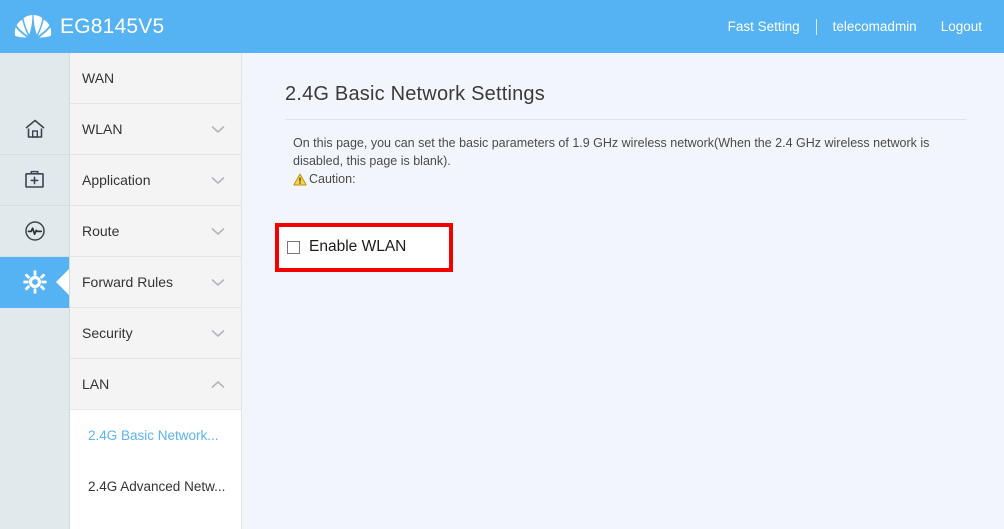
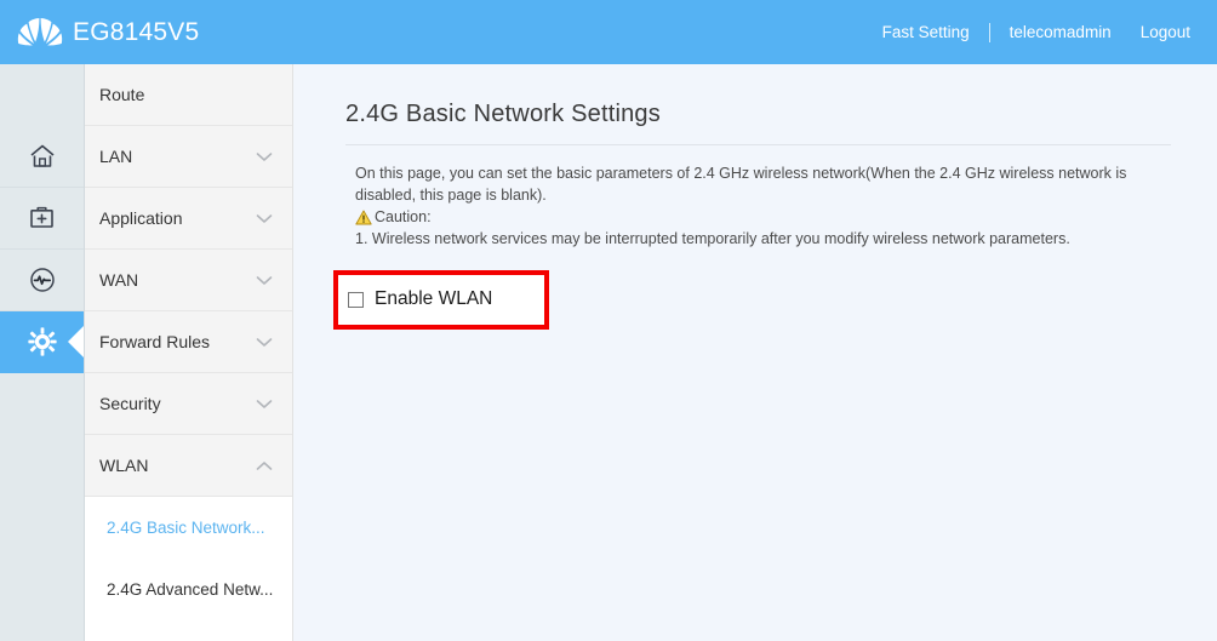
  EG8145V5
  Fast Setting
  telecomadmin
  Logout
- WAN
+ Route
- WLAN
+ LAN
  Application
- Route
+ WAN
  Forward Rules
  Security
- LAN
+ WLAN
  2.4G Basic Network...
  2.4G Advanced Netw...
  2.4G Basic Network Settings
- On this page, you can set the basic parameters of 1.9 GHz wireless network(When the 2.4 GHz wireless network is disabled, this page is blank).
+ On this page, you can set the basic parameters of 2.4 GHz wireless network(When the 2.4 GHz wireless network is disabled, this page is blank).
  Caution:
+ 1. Wireless network services may be interrupted temporarily after you modify wireless network parameters.
  Enable WLAN
